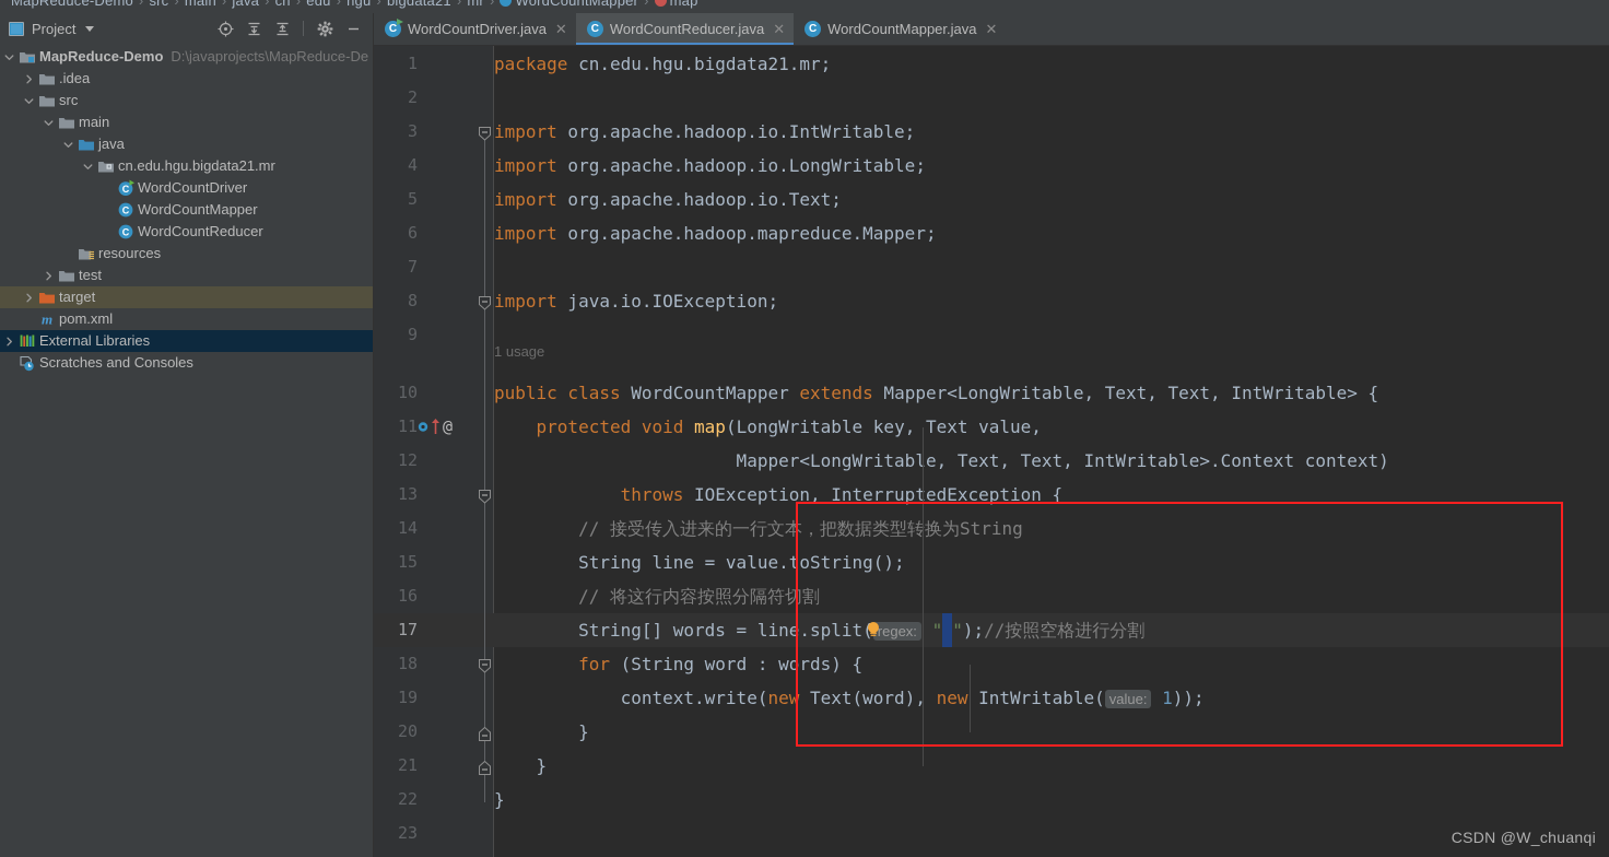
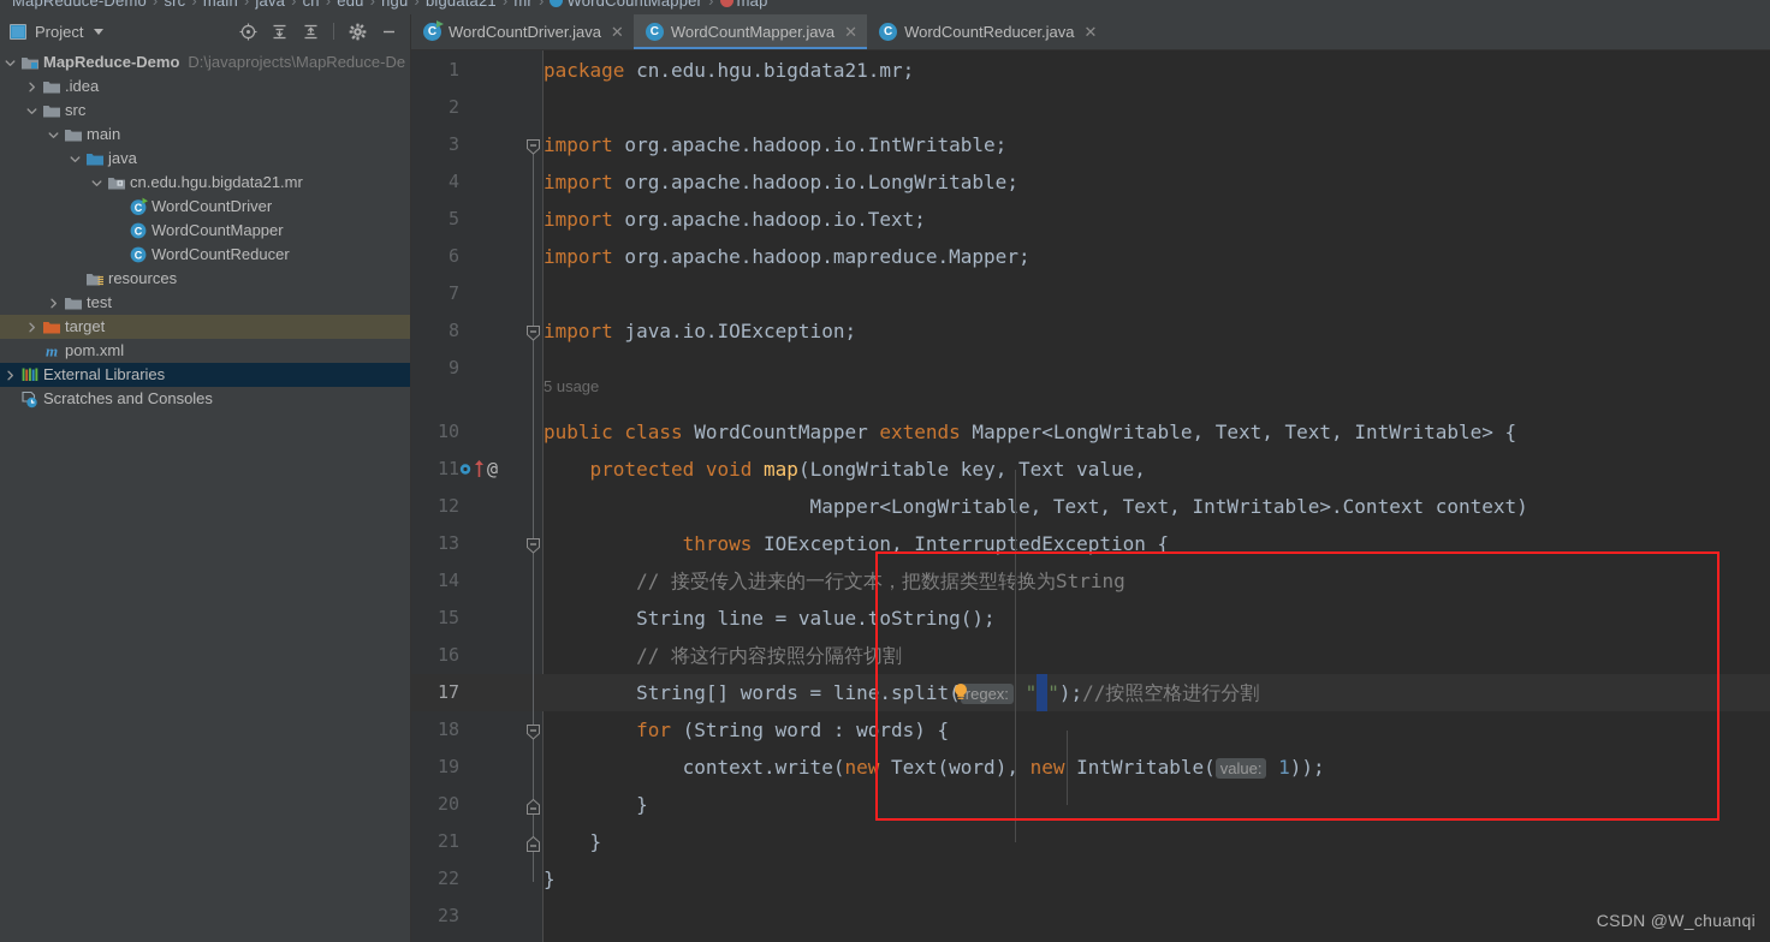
  MapReduce-Demo › src › main › java › cn › edu › hgu › bigdata21 › mr › WordCountMapper › map
  Project
  MapReduce-Demo
  D:\javaprojects\MapReduce-De
  .idea
  src
  main
  java
  cn.edu.hgu.bigdata21.mr
  C
  WordCountDriver
  C
  WordCountMapper
  C
  WordCountReducer
  resources
  test
  target
  m
  pom.xml
  External Libraries
  Scratches and Consoles
  C
  WordCountDriver.java
  ✕
  C
- WordCountReducer.java
+ WordCountMapper.java
  ✕
  C
- WordCountMapper.java
+ WordCountReducer.java
  ✕
  1
  2
  3
  4
  5
  6
  7
  8
  9
  10
  11
  12
  13
  14
  15
  16
  17
  18
  19
  20
  21
  22
  23
- 1 usage
+ 5 usage
  package cn.edu.hgu.bigdata21.mr;
  import org.apache.hadoop.io.IntWritable;
  import org.apache.hadoop.io.LongWritable;
  import org.apache.hadoop.io.Text;
  import org.apache.hadoop.mapreduce.Mapper;
  import java.io.IOException;
  public class WordCountMapper extends Mapper<LongWritable, Text, Text, IntWritable> {
  protected void map(LongWritable key, Text value,
  Mapper<LongWritable, Text, Text, IntWritable>.Context context)
  throws IOException, InterruptedException {
  // 接受传入进来的一行文本，把数据类型转换为String
  String line = value.toString();
  // 将这行内容按照分隔符切割
  String[] words = line.split( regex: " ");//按照空格进行分割
  for (String word : words) {
  context.write(new Text(word), new IntWritable( value: 1));
  }
  }
  }
  @
  CSDN @W_chuanqi
